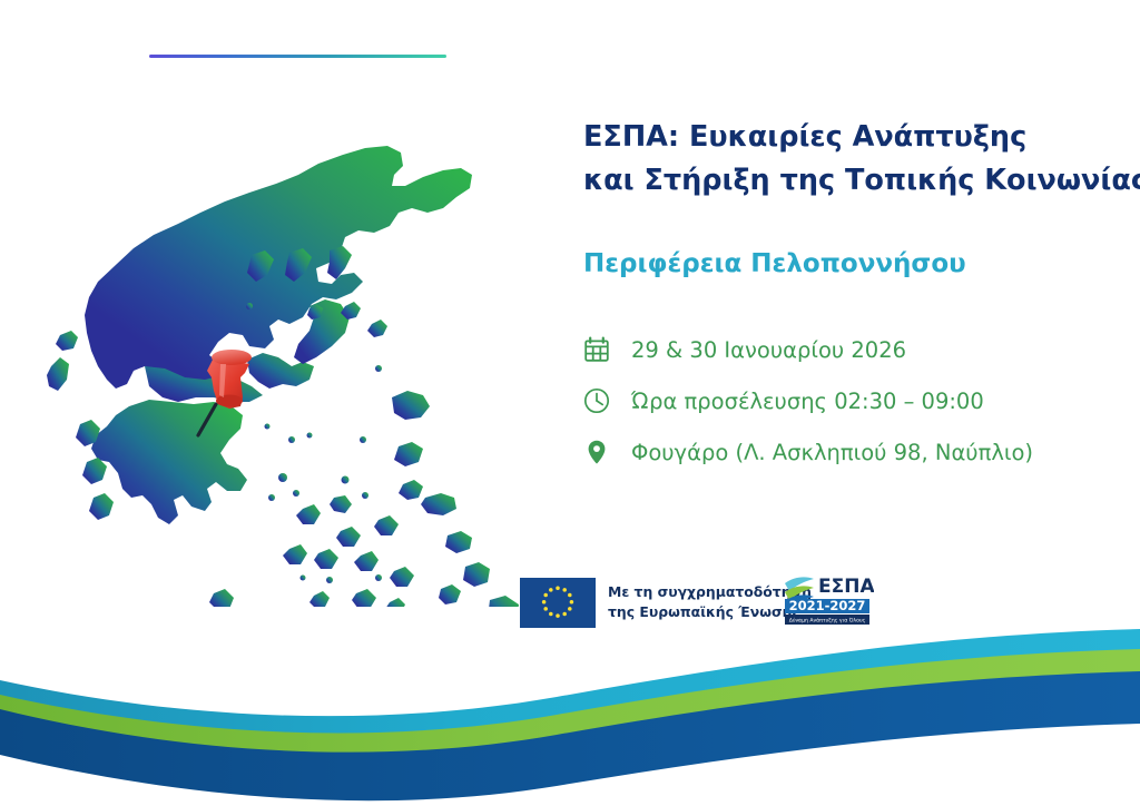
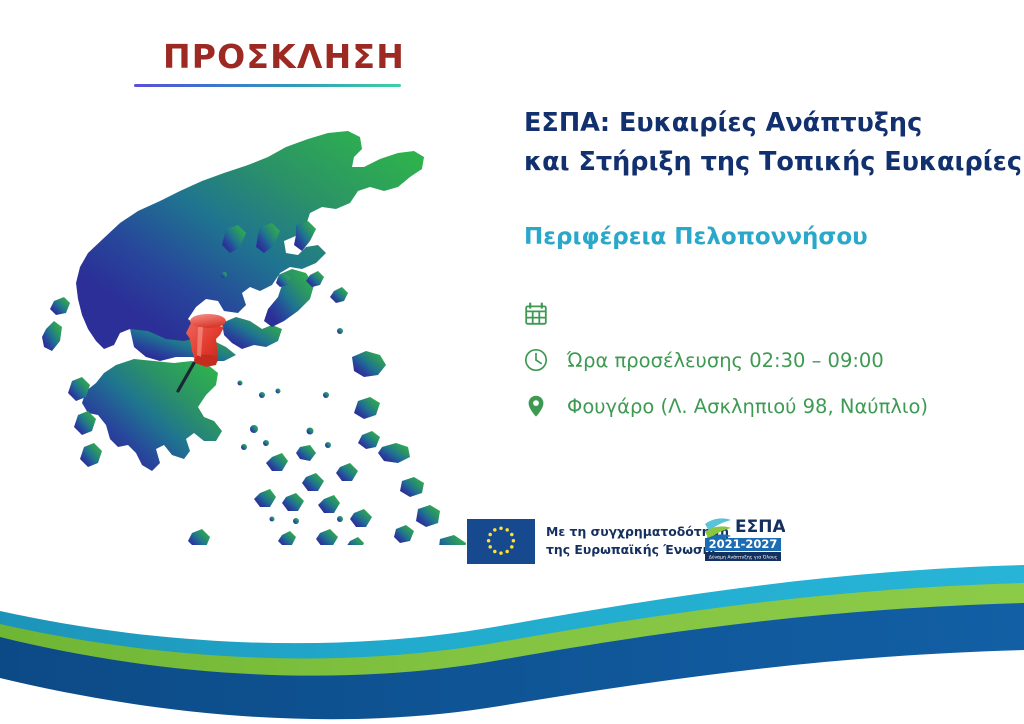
+ ΠΡΟΣΚΛΗΣΗ
  ΕΣΠΑ: Ευκαιρίες Ανάπτυξης
- και Στήριξη της Τοπικής Κοινωνίας
+ και Στήριξη της Τοπικής Ευκαιρίες
  Περιφέρεια Πελοποννήσου
- 29 & 30 Ιανουαρίου 2026
  Ώρα προσέλευσης 02:30 – 09:00
  Φουγάρο (Λ. Ασκληπιού 98, Ναύπλιο)
  Με τη συγχρηματοδότη
  της Ευρωπαϊκής Ένωσ
  ΕΣΠΑ
  2021-2027
